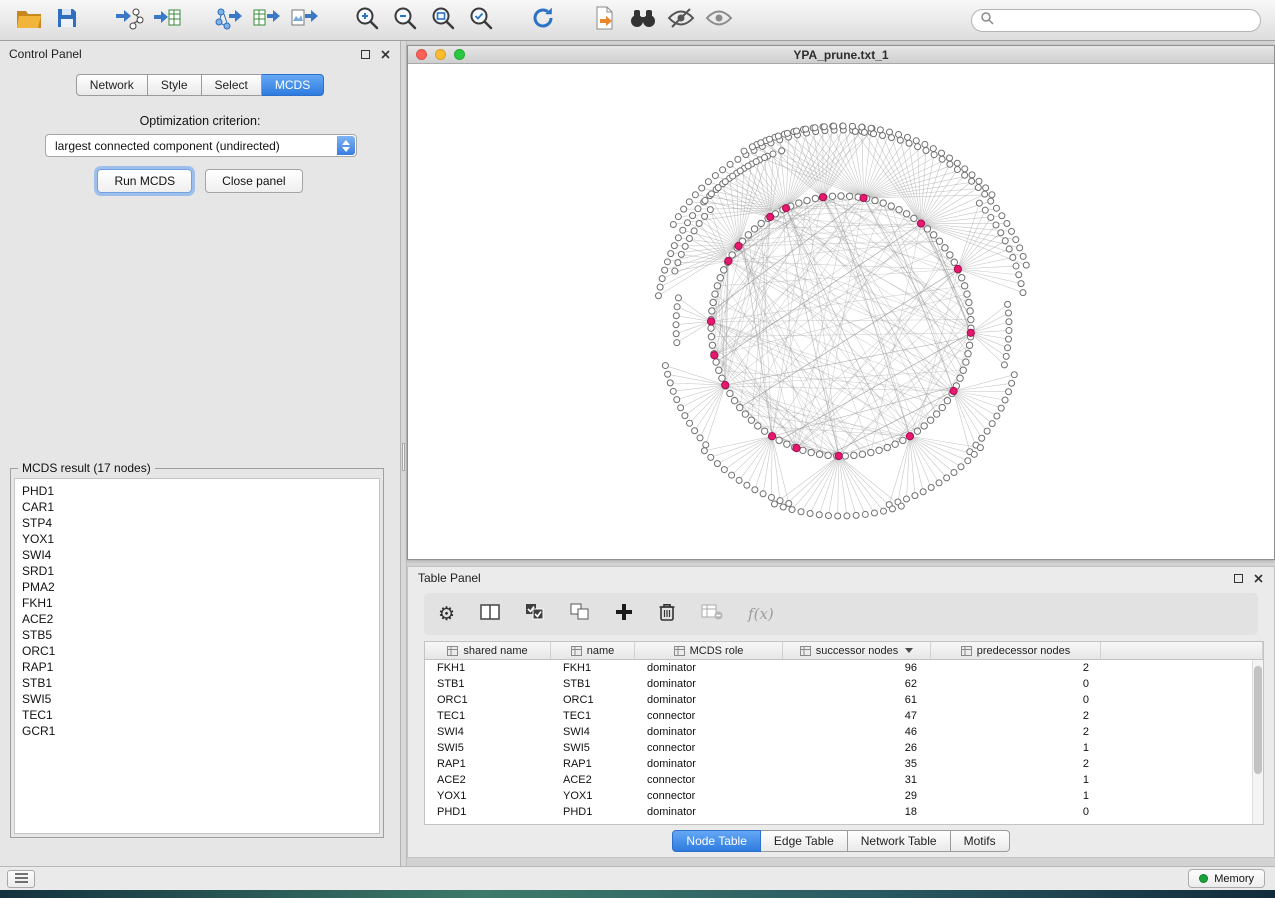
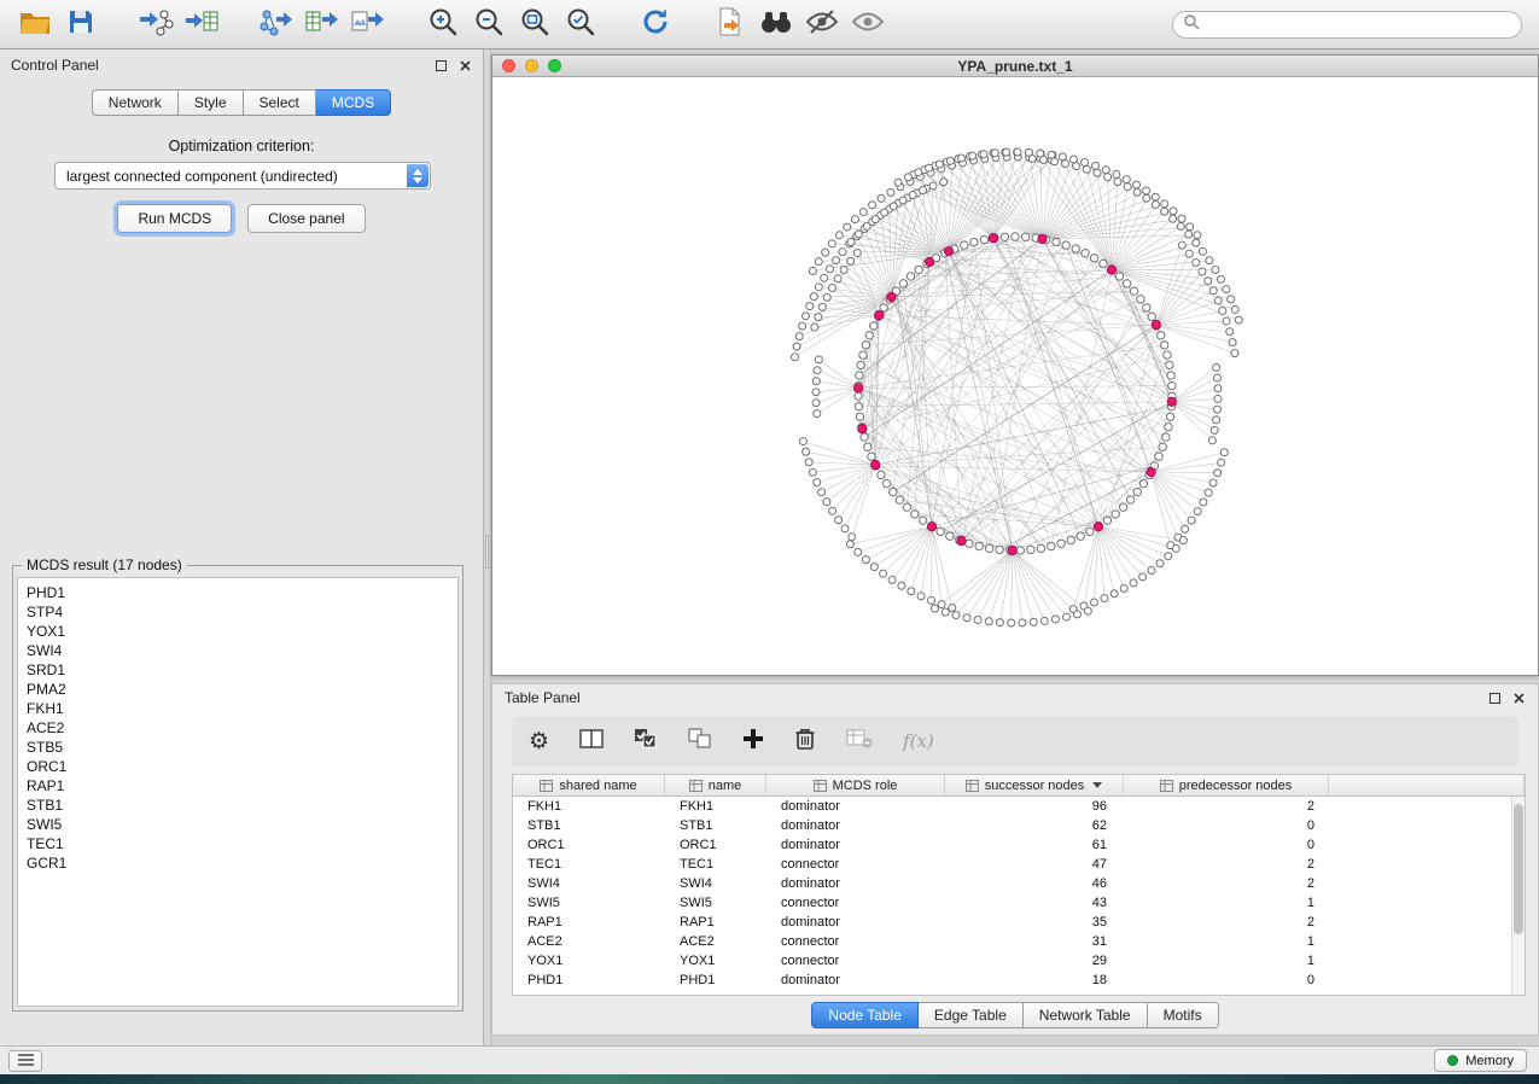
  Control Panel
  Network
  Style
  Select
  MCDS
  Optimization criterion:
  largest connected component (undirected)
  Run MCDS
  Close panel
  MCDS result (17 nodes)
  PHD1
- CAR1
  STP4
  YOX1
  SWI4
  SRD1
  PMA2
  FKH1
  ACE2
  STB5
  ORC1
  RAP1
  STB1
  SWI5
  TEC1
  GCR1
  YPA_prune.txt_1
  Table Panel
  ⚙
  f(x)
  shared name
  name
  MCDS role
  successor nodes
  predecessor nodes
  FKH1
  FKH1
  dominator
  96
  2
  STB1
  STB1
  dominator
  62
  0
  ORC1
  ORC1
  dominator
  61
  0
  TEC1
  TEC1
  connector
  47
  2
  SWI4
  SWI4
  dominator
  46
  2
  SWI5
  SWI5
  connector
- 26
+ 43
  1
  RAP1
  RAP1
  dominator
  35
  2
  ACE2
  ACE2
  connector
  31
  1
  YOX1
  YOX1
  connector
  29
  1
  PHD1
  PHD1
  dominator
  18
  0
  Node Table
  Edge Table
  Network Table
  Motifs
  Memory
